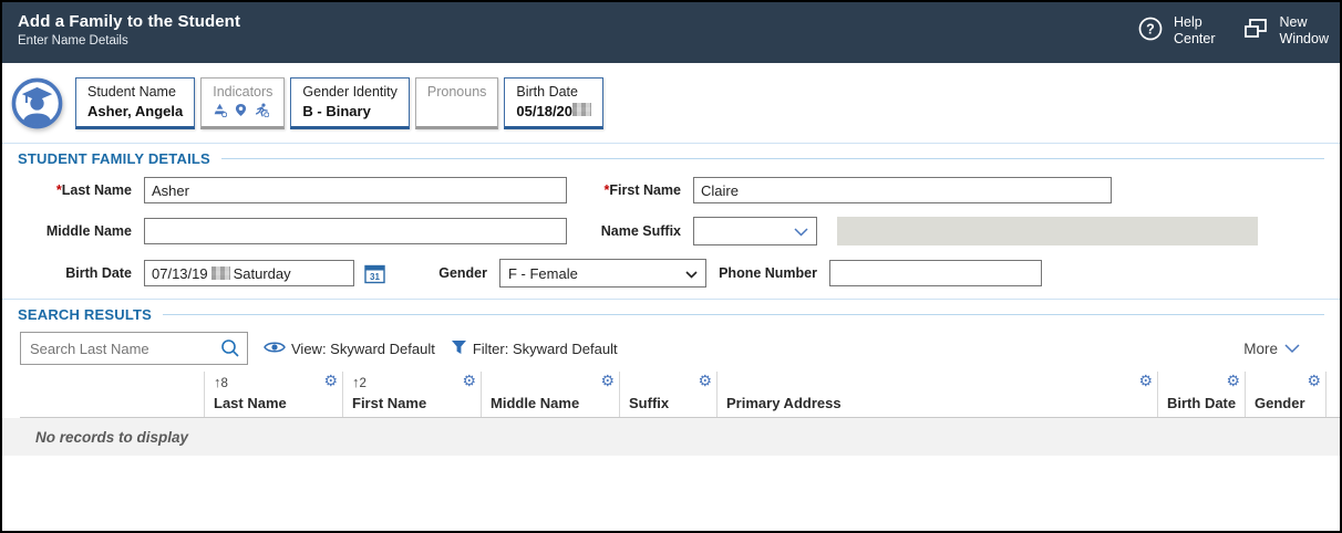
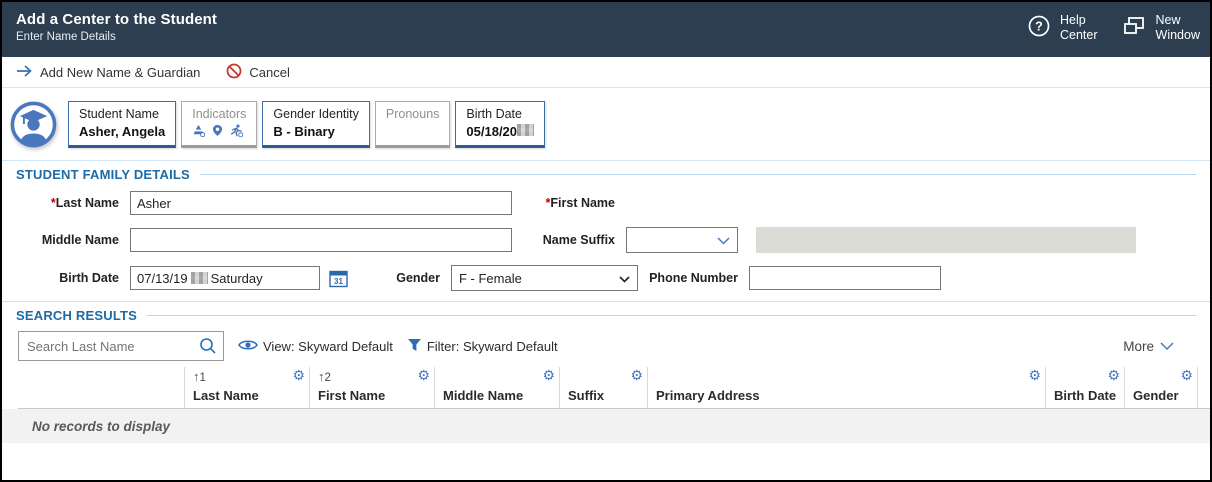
- Add a Family to the Student
+ Add a Center to the Student
  Enter Name Details
  ?
  Help
  Center
  New
  Window
+ Add New Name & Guardian
+ Cancel
  Student Name
  Asher, Angela
  Indicators
  Gender Identity
  B - Binary
  Pronouns
  Birth Date
  05/18/20
  STUDENT FAMILY DETAILS
  *Last Name
  Asher
  *First Name
- Claire
  Middle Name
  Name Suffix
  Birth Date
  07/13/19
  Saturday
  31
  Gender
  F - Female
  Phone Number
  SEARCH RESULTS
  Search Last Name
  View: Skyward Default
  Filter: Skyward Default
  More
- ↑8
+ ↑1
  ⚙
  Last Name
  ↑2
  ⚙
  First Name
  ⚙
  Middle Name
  ⚙
  Suffix
  ⚙
  Primary Address
  ⚙
  Birth Date
  ⚙
  Gender
  No records to display
